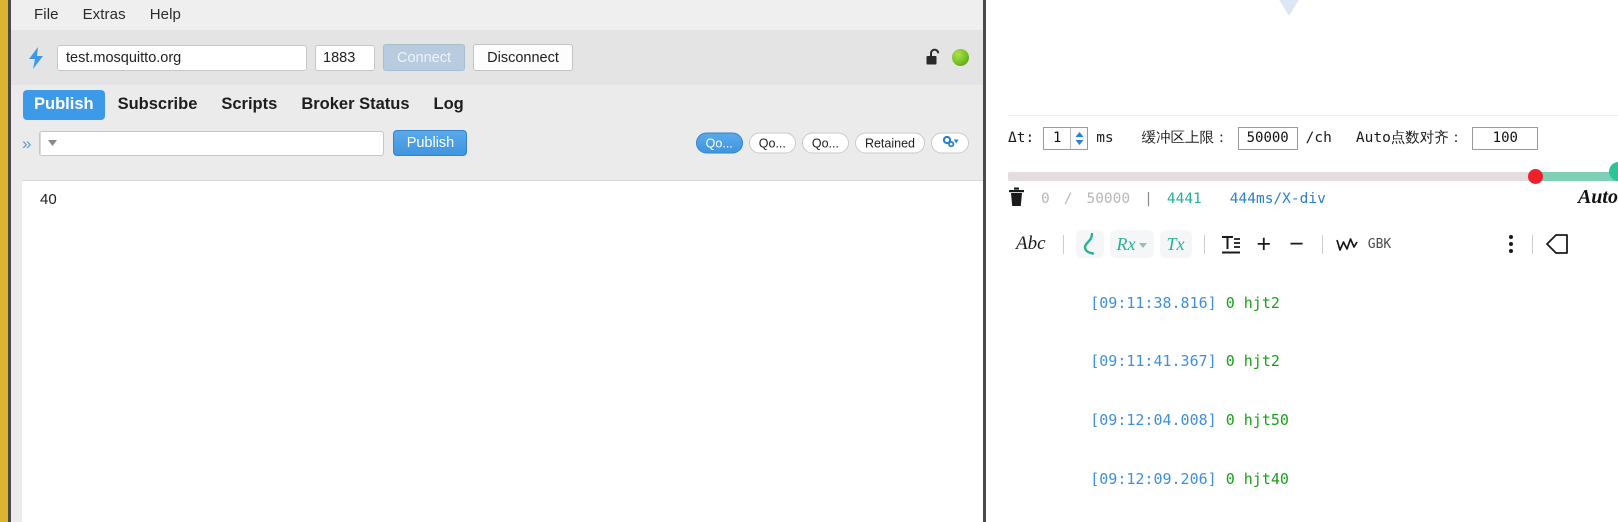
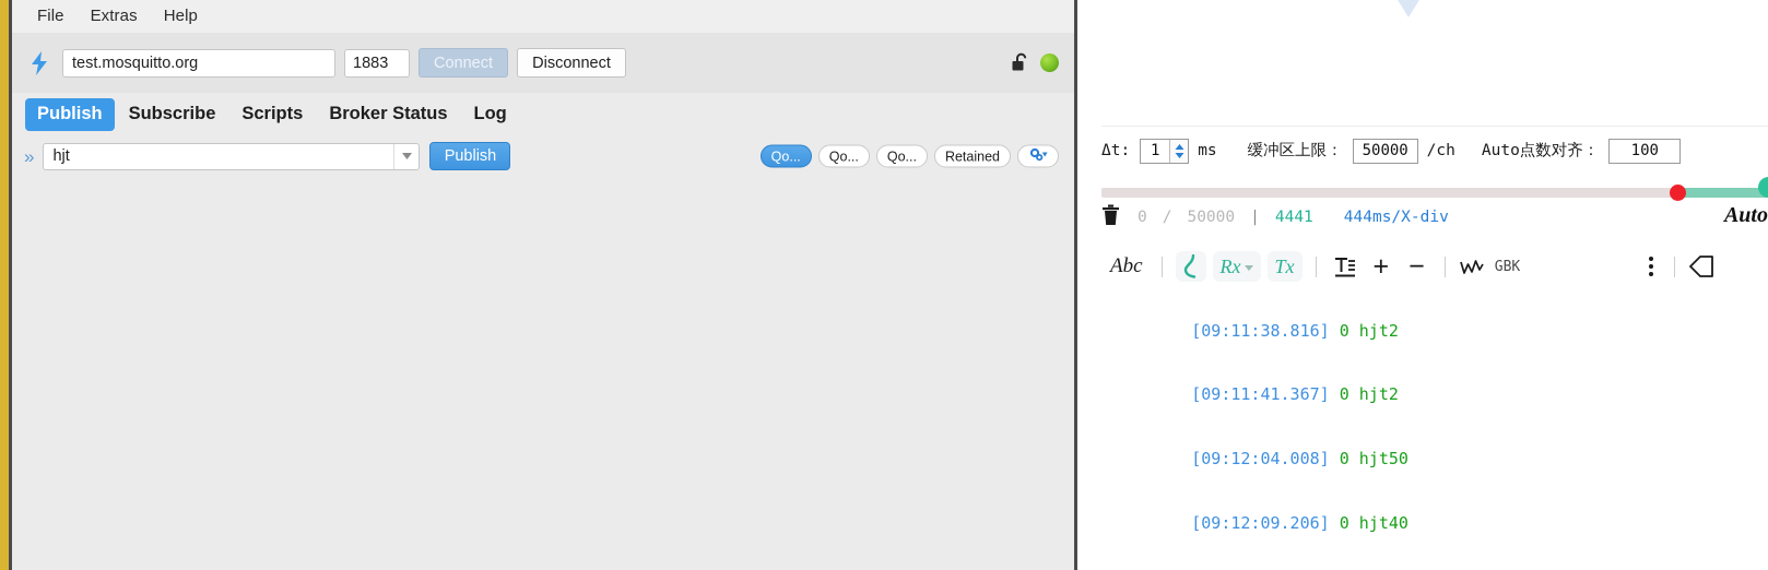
  File
  Extras
  Help
  test.mosquitto.org
  1883
  Connect
  Disconnect
  Publish
  Subscribe
  Scripts
  Broker Status
  Log
  »
+ hjt
  Publish
  Qo...
  Qo...
  Qo...
  Retained
- 40
  Δt:
  1
  ms
  缓冲区上限：
  50000
  /ch
  Auto点数对齐：
  100
  0
  /
  50000
  |
  4441
  444ms/X-div
  Auto
  Abc
  Rx
  Tx
  +
  −
  GBK
  [09:11:38.816] 0 hjt2
  [09:11:41.367] 0 hjt2
  [09:12:04.008] 0 hjt50
  [09:12:09.206] 0 hjt40
